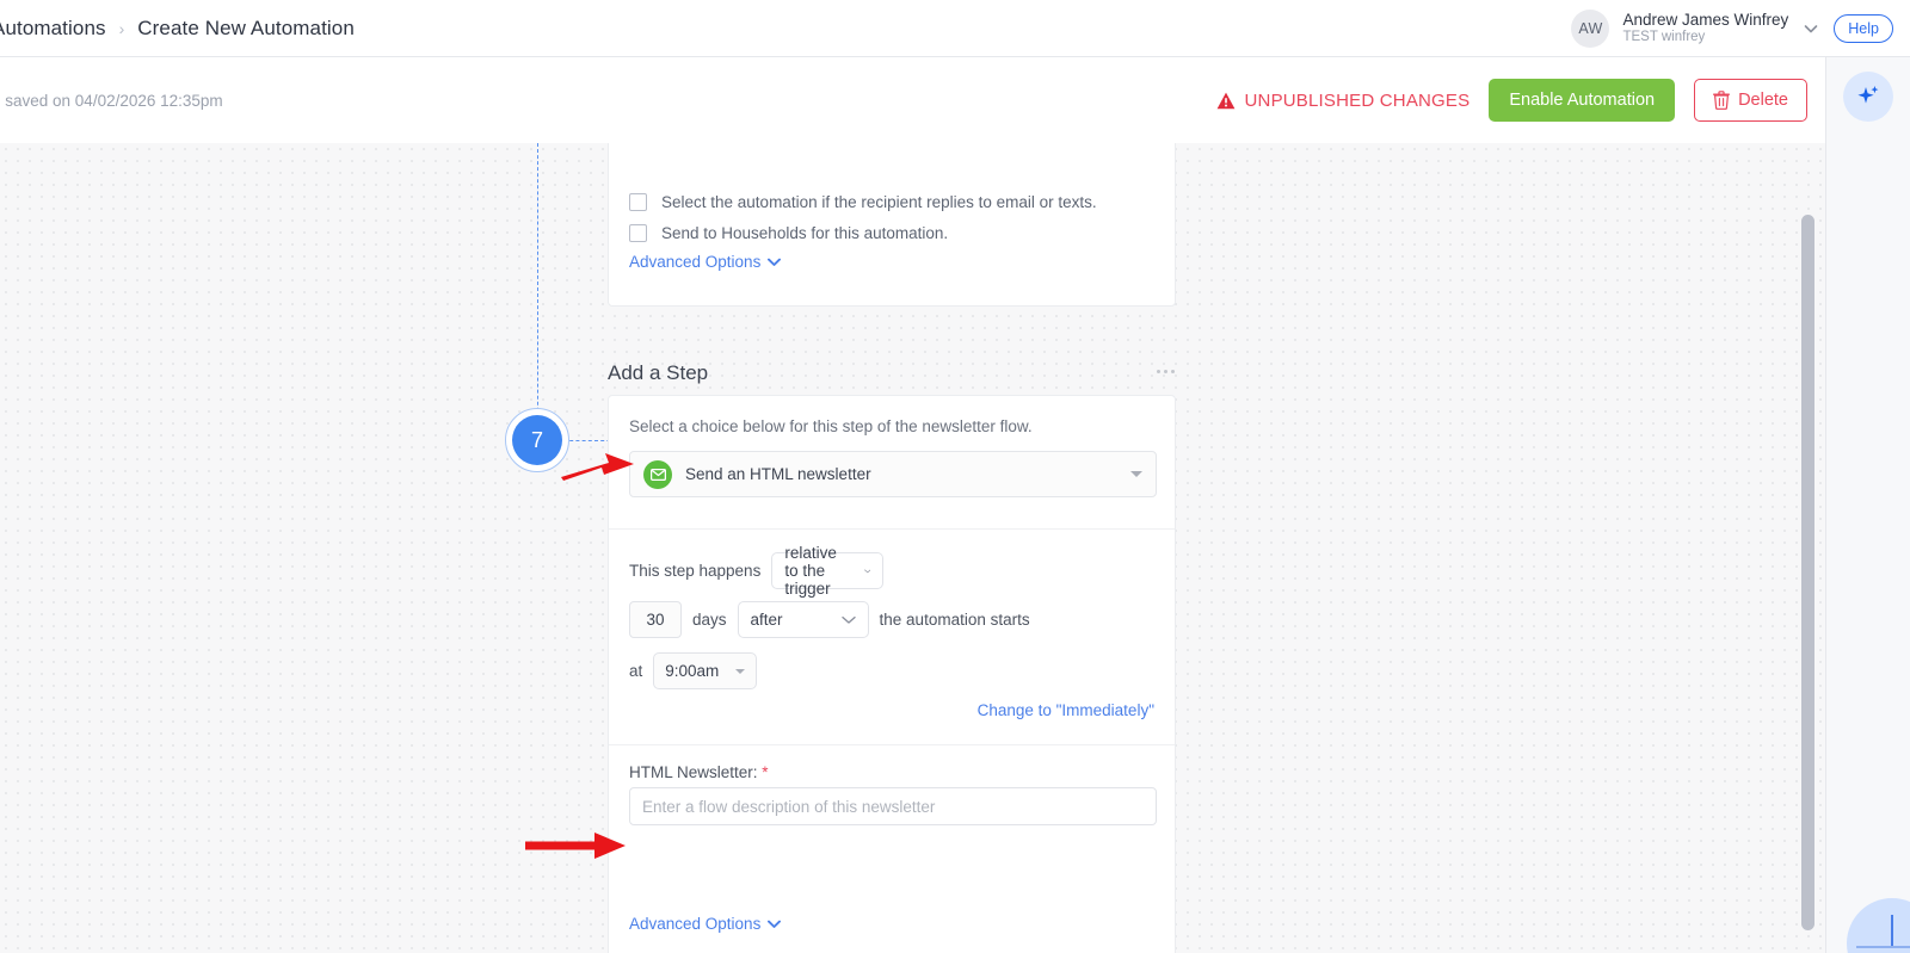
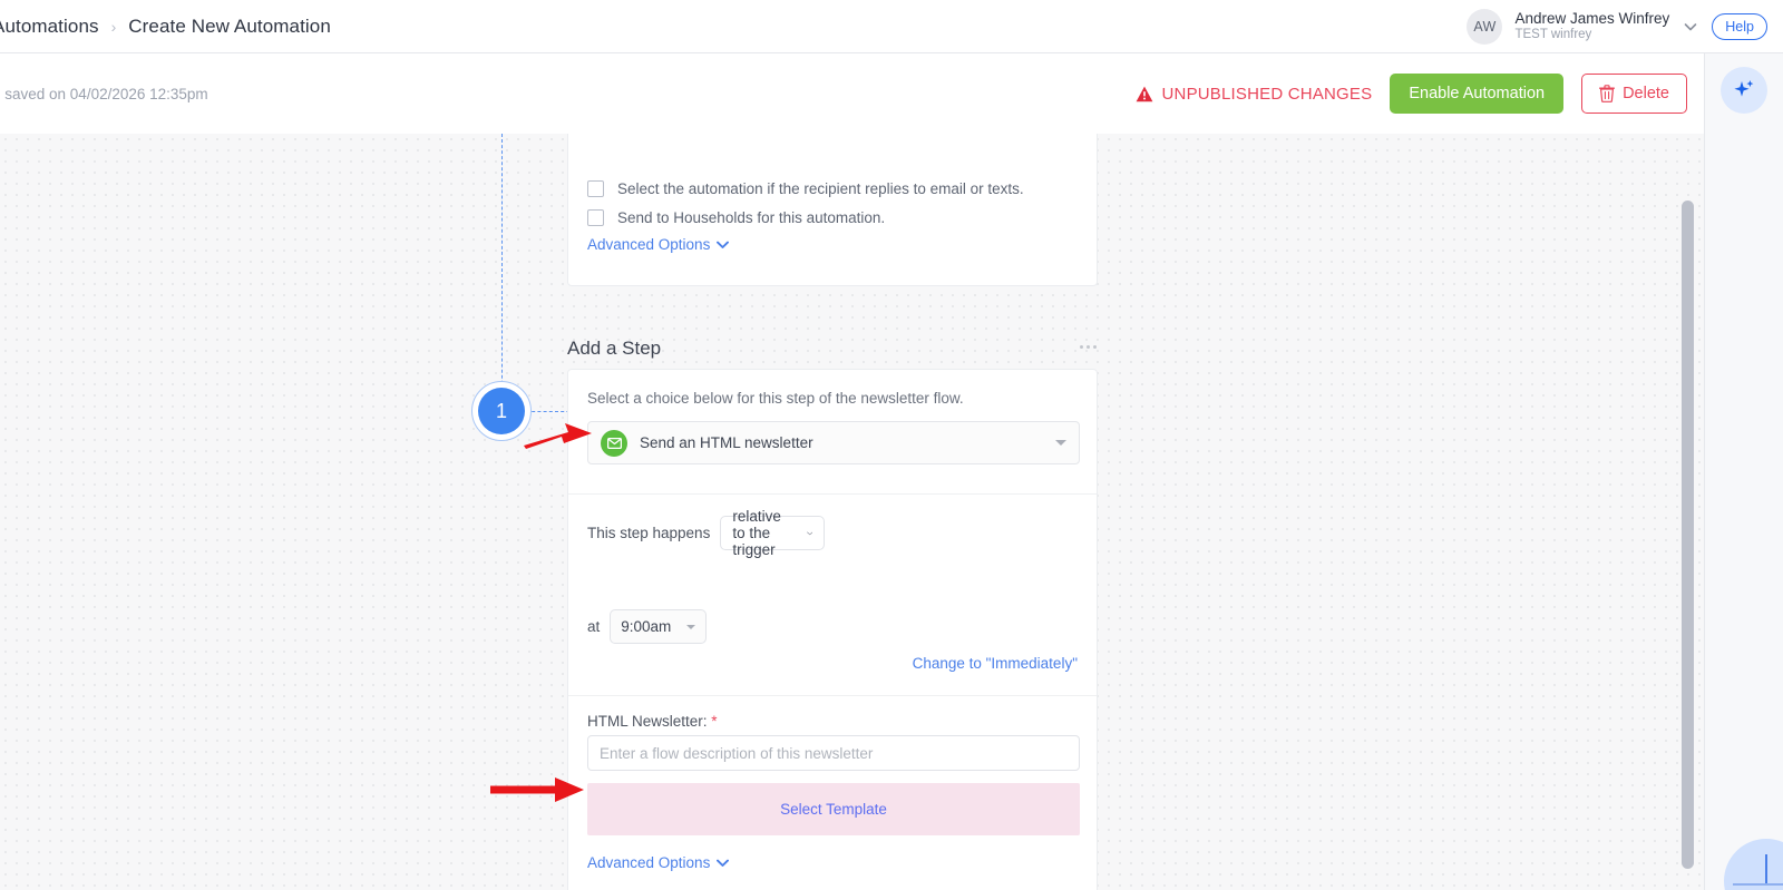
  utomations
  ›
  Create New Automation
  AW
  Andrew James Winfrey
  TEST winfrey
  Help
  saved on 04/02/2026 12:35pm
  UNPUBLISHED CHANGES
  Enable Automation
  Delete
  Select the automation if the recipient replies to email or texts.
  Send to Households for this automation.
  Advanced Options
  Add a Step
- 7
+ 1
  Select a choice below for this step of the newsletter flow.
  Send an HTML newsletter
  This step happens
  relative to the trigger
- 30
- days
- after
- the automation starts
  at
  9:00am
  Change to "Immediately"
  HTML Newsletter: *
  Enter a flow description of this newsletter
+ Select Template
  Advanced Options
